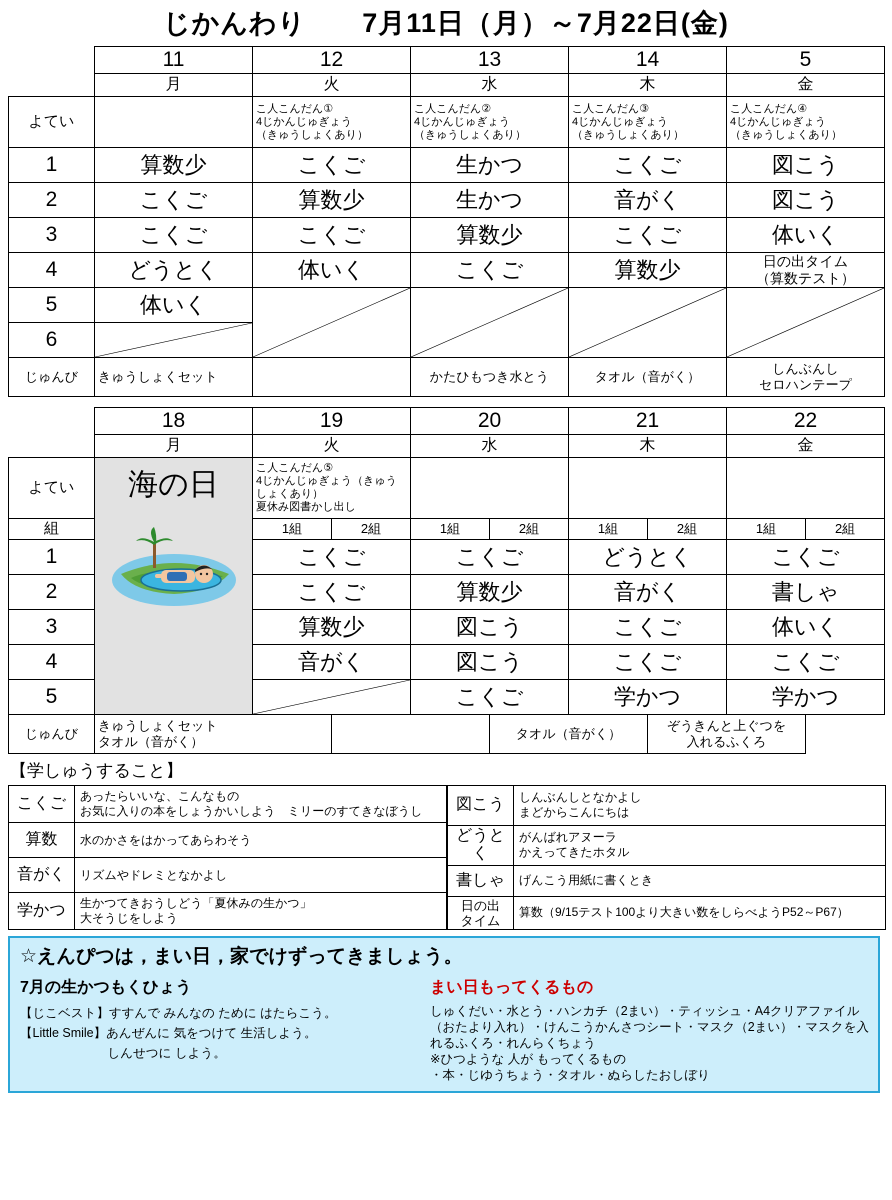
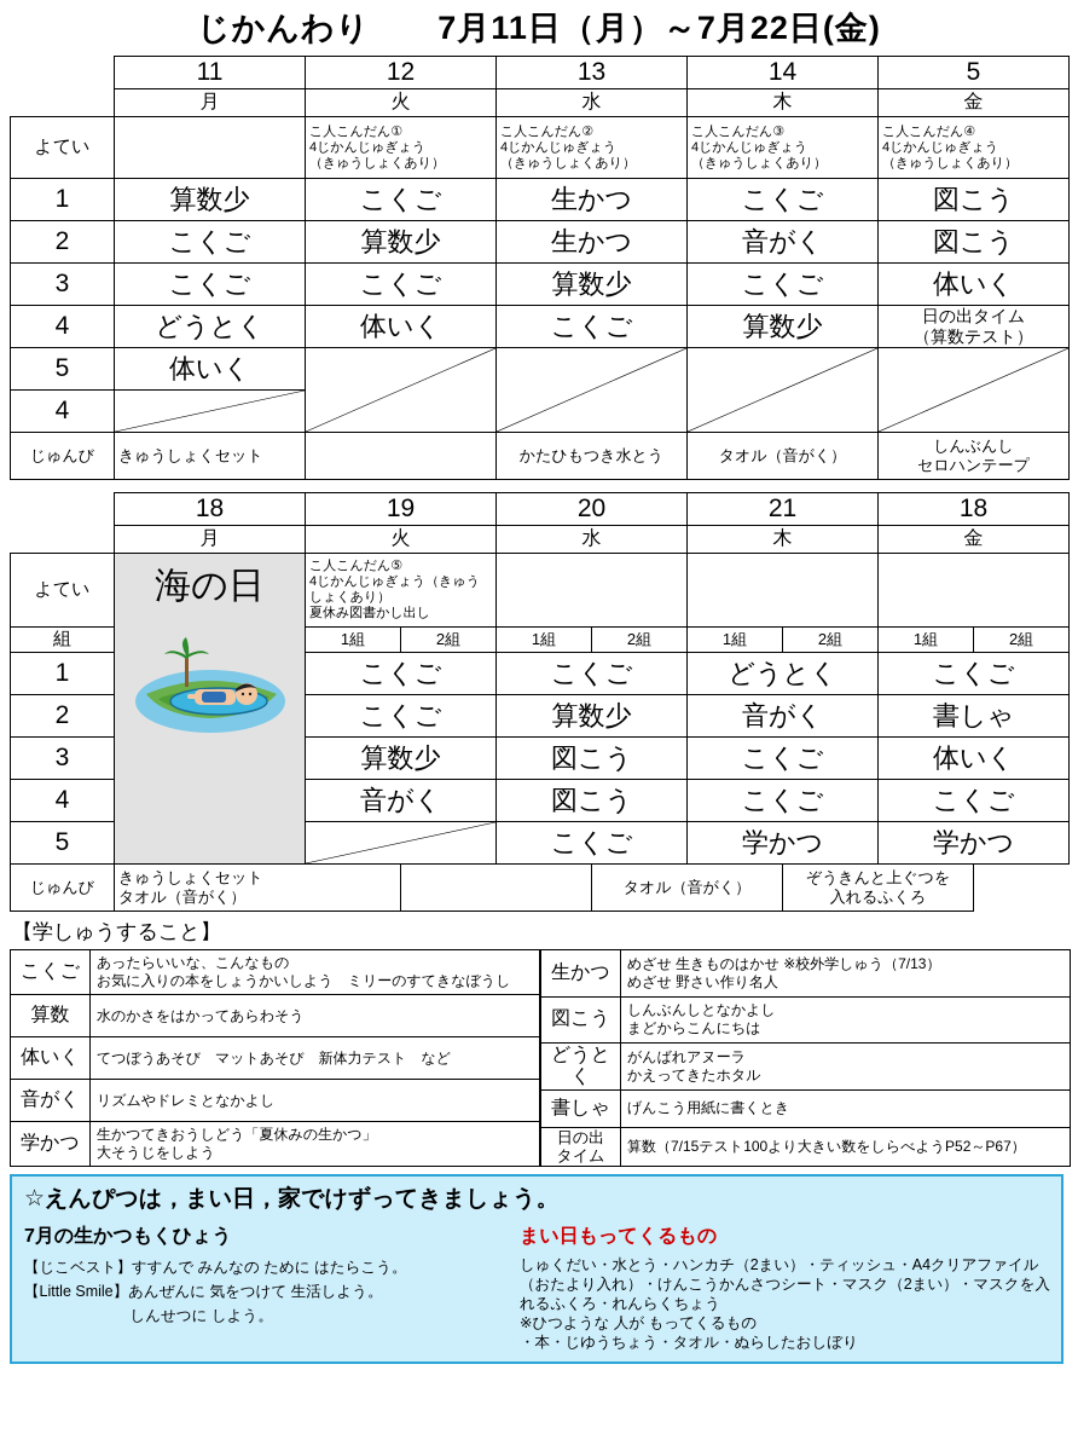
  じかんわり 7月11日（月）～7月22日(金)
  	11	12	13	14	5
  	月	火	水	木	金
  よてい		こ人こんだん① 4じかんじゅぎょう （きゅうしょくあり）	こ人こんだん② 4じかんじゅぎょう （きゅうしょくあり）	こ人こんだん③ 4じかんじゅぎょう （きゅうしょくあり）	こ人こんだん④ 4じかんじゅぎょう （きゅうしょくあり）
  1	算数少	こくご	生かつ	こくご	図こう
  2	こくご	算数少	生かつ	音がく	図こう
  3	こくご	こくご	算数少	こくご	体いく
  4	どうとく	体いく	こくご	算数少	日の出タイム （算数テスト）
  5	体いく
- 6
+ 4
  じゅんび	きゅうしょくセット		かたひもつき水とう	タオル（音がく）	しんぶんし セロハンテープ
- 	18	19	20	21	22
+ 	18	19	20	21	18
  	月	火	水	木	金
  よてい	海の日	こ人こんだん⑤ 4じかんじゅぎょう（きゅうしょくあり） 夏休み図書かし出し
  組	1組	2組	1組	2組	1組	2組	1組	2組
  1	こくご	こくご	どうとく	こくご
  2	こくご	算数少	音がく	書しゃ
  3	算数少	図こう	こくご	体いく
  4	音がく	図こう	こくご	こくご
  5		こくご	学かつ	学かつ
  じゅんび	きゅうしょくセット タオル（音がく）		タオル（音がく）	ぞうきんと上ぐつを 入れるふくろ
  【学しゅうすること】
  こくご	あったらいいな、こんなもの お気に入りの本をしょうかいしよう ミリーのすてきなぼうし
  算数	水のかさをはかってあらわそう
+ 体いく	てつぼうあそび マットあそび 新体力テスト など
  音がく	リズムやドレミとなかよし
  学かつ	生かつてきおうしどう「夏休みの生かつ」 大そうじをしよう
+ 生かつ	めざせ 生きものはかせ ※校外学しゅう（7/13） めざせ 野さい作り名人
  図こう	しんぶんしとなかよし まどからこんにちは
  どうとく	がんばれアヌーラ かえってきたホタル
  書しゃ	げんこう用紙に書くとき
- 日の出 タイム	算数（9/15テスト100より大きい数をしらべようP52～P67）
+ 日の出 タイム	算数（7/15テスト100より大きい数をしらべようP52～P67）
  ☆えんぴつは，まい日，家でけずってきましょう。
  7月の生かつもくひょう
  【じこベスト】すすんで みんなの ために はたらこう。
  【Little Smile】あんぜんに 気をつけて 生活しよう。
  しんせつに しよう。
  まい日もってくるもの
  しゅくだい・水とう・ハンカチ（2まい）・ティッシュ・A4クリアファイル（おたより入れ）・けんこうかんさつシート・マスク（2まい）・マスクを入れるふくろ・れんらくちょう
  ※ひつような 人が もってくるもの
  ・本・じゆうちょう・タオル・ぬらしたおしぼり
